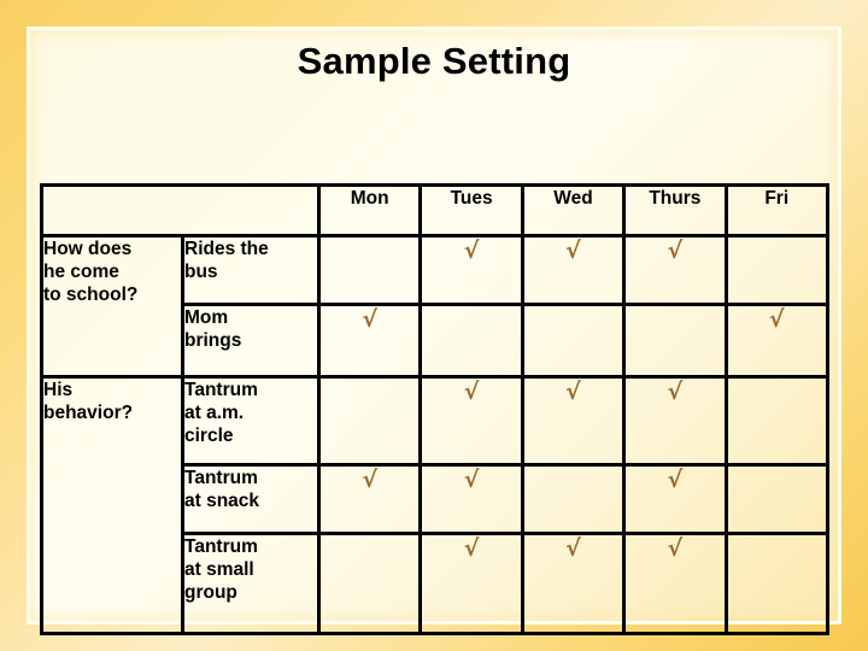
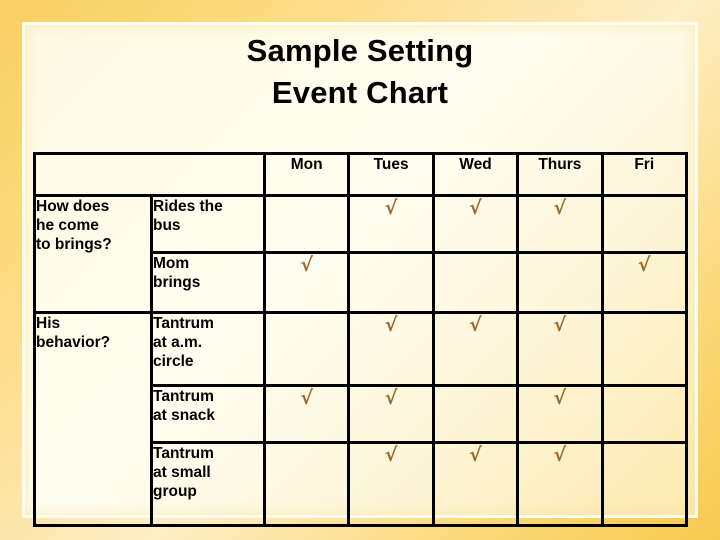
  Sample Setting
+ Event Chart
  	Mon	Tues	Wed	Thurs	Fri
- How does he come to school?	Rides the bus		√	√	√
+ How does he come to brings?	Rides the bus		√	√	√
  Mom brings	√				√
  His behavior?	Tantrum at a.m. circle		√	√	√
  Tantrum at snack	√	√		√
  Tantrum at small group		√	√	√
